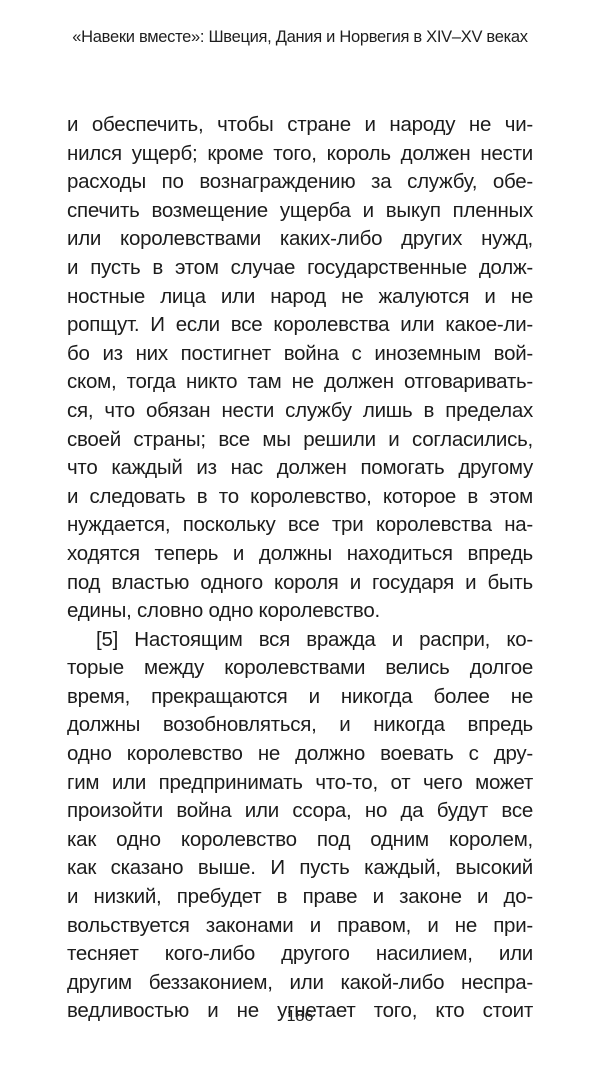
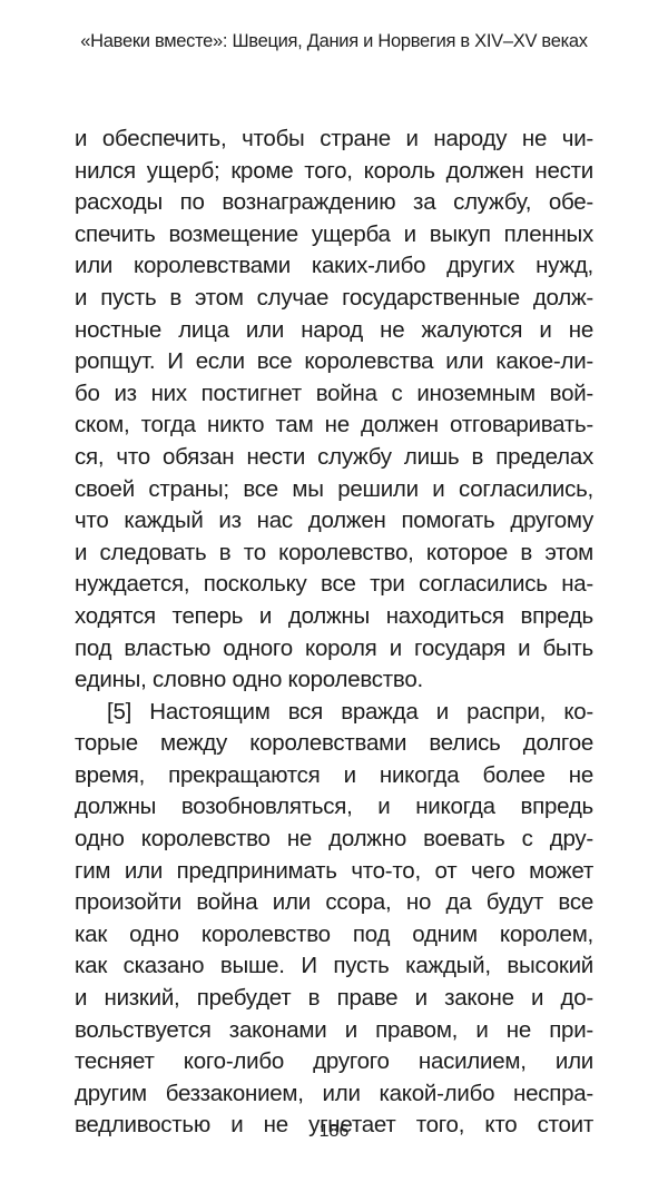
  «Навеки вместе»: Швеция, Дания и Норвегия в XIV–XV веках
  и обеспечить, чтобы стране и народу не чи-
  нился ущерб; кроме того, король должен нести
  расходы по вознаграждению за службу, обе-
  спечить возмещение ущерба и выкуп пленных
  или королевствами каких-либо других нужд,
  и пусть в этом случае государственные долж-
  ностные лица или народ не жалуются и не
  ропщут. И если все королевства или какое-ли-
  бо из них постигнет война с иноземным вой-
  ском, тогда никто там не должен отговаривать-
  ся, что обязан нести службу лишь в пределах
  своей страны; все мы решили и согласились,
  что каждый из нас должен помогать другому
  и следовать в то королевство, которое в этом
- нуждается, поскольку все три королевства на-
+ нуждается, поскольку все три согласились на-
  ходятся теперь и должны находиться впредь
  под властью одного короля и государя и быть
  едины, словно одно королевство.
  [5] Настоящим вся вражда и распри, ко-
  торые между королевствами велись долгое
  время, прекращаются и никогда более не
  должны возобновляться, и никогда впредь
  одно королевство не должно воевать с дру-
  гим или предпринимать что-то, от чего может
  произойти война или ссора, но да будут все
  как одно королевство под одним королем,
  как сказано выше. И пусть каждый, высокий
  и низкий, пребудет в праве и законе и до-
  вольствуется законами и правом, и не при-
  тесняет кого-либо другого насилием, или
  другим беззаконием, или какой-либо неспра-
  ведливостью и не угнетает того, кто стоит
  186
